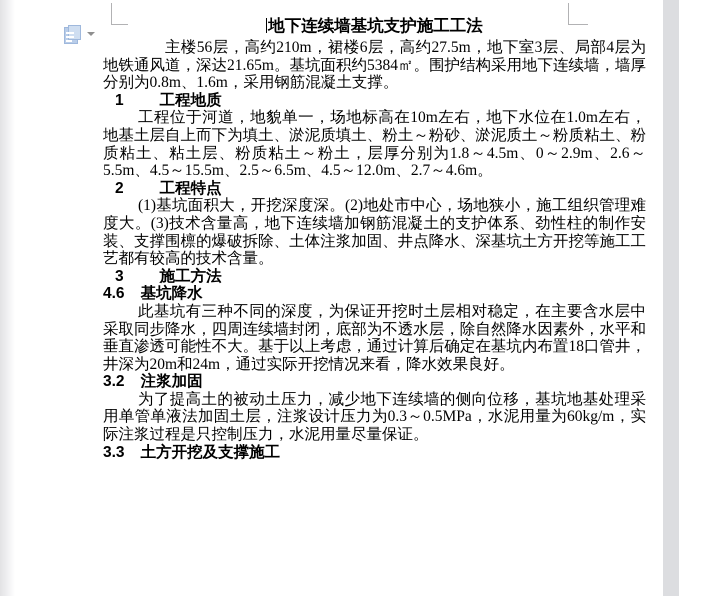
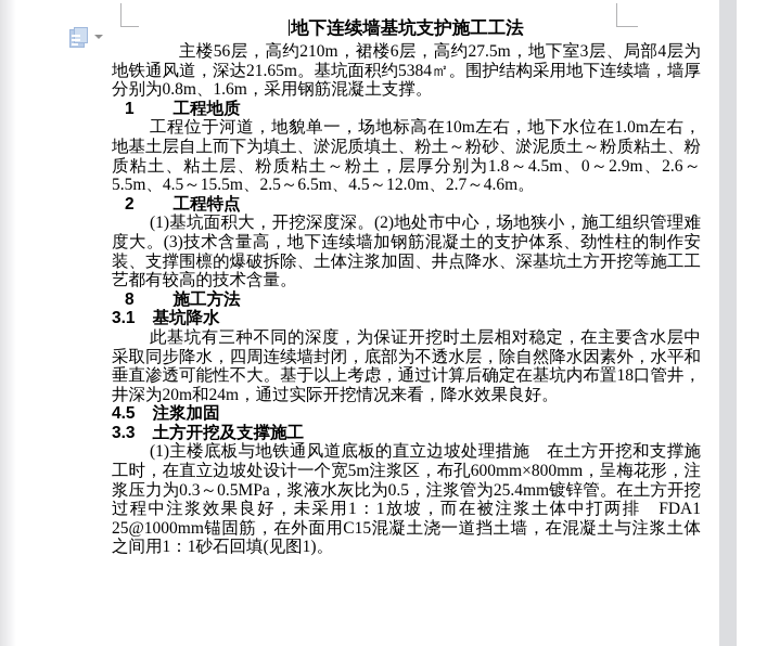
  地下连续墙基坑支护施工工法
  主楼56层，高约210m，裙楼6层，高约27.5m，地下室3层、局部4层为地铁通风道，深达21.65m。基坑面积约5384㎡。围护结构采用地下连续墙，墙厚分别为0.8m、1.6m，采用钢筋混凝土支撑。
  1 工程地质
  工程位于河道，地貌单一，场地标高在10m左右，地下水位在1.0m左右，地基土层自上而下为填土、淤泥质填土、粉土～粉砂、淤泥质土～粉质粘土、粉质粘土、粘土层、粉质粘土～粉土，层厚分别为1.8～4.5m、0～2.9m、2.6～5.5m、4.5～15.5m、2.5～6.5m、4.5～12.0m、2.7～4.6m。
  2 工程特点
  (1)基坑面积大，开挖深度深。(2)地处市中心，场地狭小，施工组织管理难度大。(3)技术含量高，地下连续墙加钢筋混凝土的支护体系、劲性柱的制作安装、支撑围檩的爆破拆除、土体注浆加固、井点降水、深基坑土方开挖等施工工艺都有较高的技术含量。
- 3 施工方法
+ 8 施工方法
- 4.6 基坑降水
+ 3.1 基坑降水
  此基坑有三种不同的深度，为保证开挖时土层相对稳定，在主要含水层中采取同步降水，四周连续墙封闭，底部为不透水层，除自然降水因素外，水平和垂直渗透可能性不大。基于以上考虑，通过计算后确定在基坑内布置18口管井，井深为20m和24m，通过实际开挖情况来看，降水效果良好。
- 3.2 注浆加固
+ 4.5 注浆加固
- 为了提高土的被动土压力，减少地下连续墙的侧向位移，基坑地基处理采用单管单液法加固土层，注浆设计压力为0.3～0.5MPa，水泥用量为60kg/m，实际注浆过程是只控制压力，水泥用量尽量保证。
  3.3 土方开挖及支撑施工
+ (1)主楼底板与地铁通风道底板的直立边坡处理措施 在土方开挖和支撑施工时，在直立边坡处设计一个宽5m注浆区，布孔600mm×800mm，呈梅花形，注浆压力为0.3～0.5MPa，浆液水灰比为0.5，注浆管为25.4mm镀锌管。在土方开挖过程中注浆效果良好，未采用1：1放坡，而在被注浆土体中打两排 FDA1 25@1000mm锚固筋，在外面用C15混凝土浇一道挡土墙，在混凝土与注浆土体之间用1：1砂石回填(见图1)。
